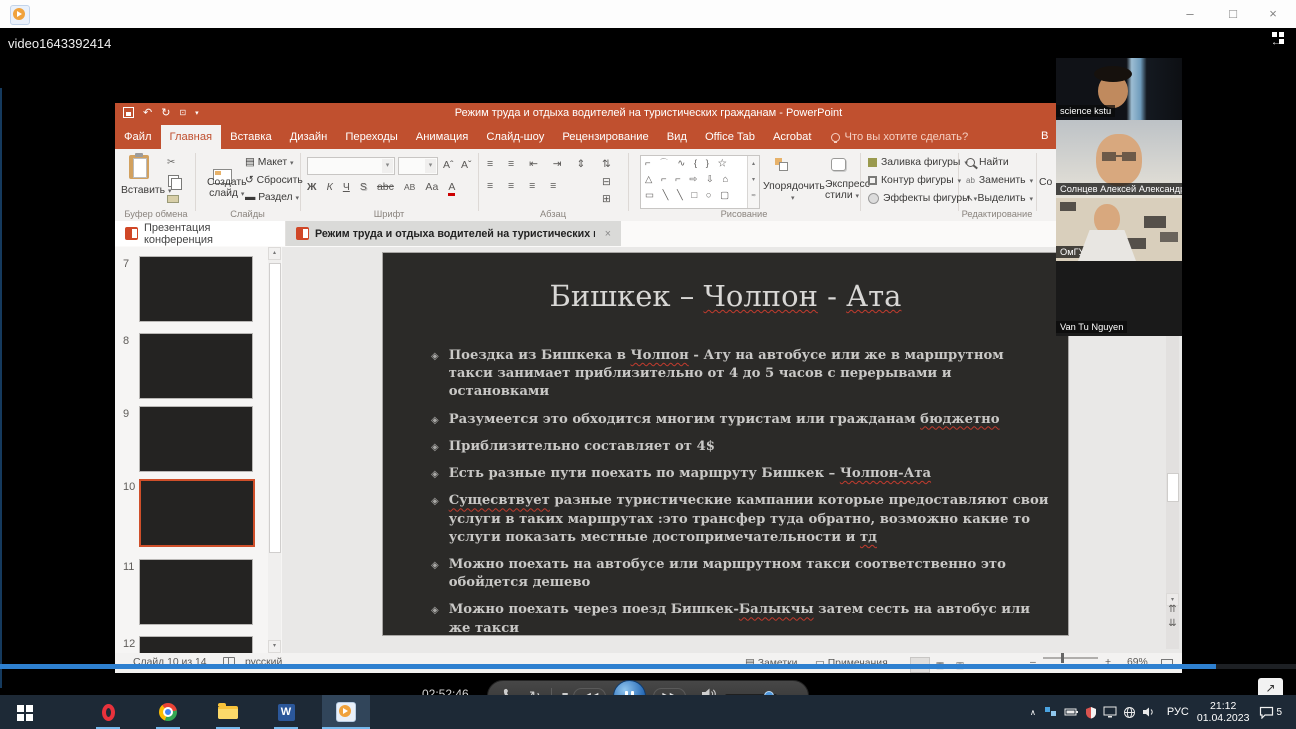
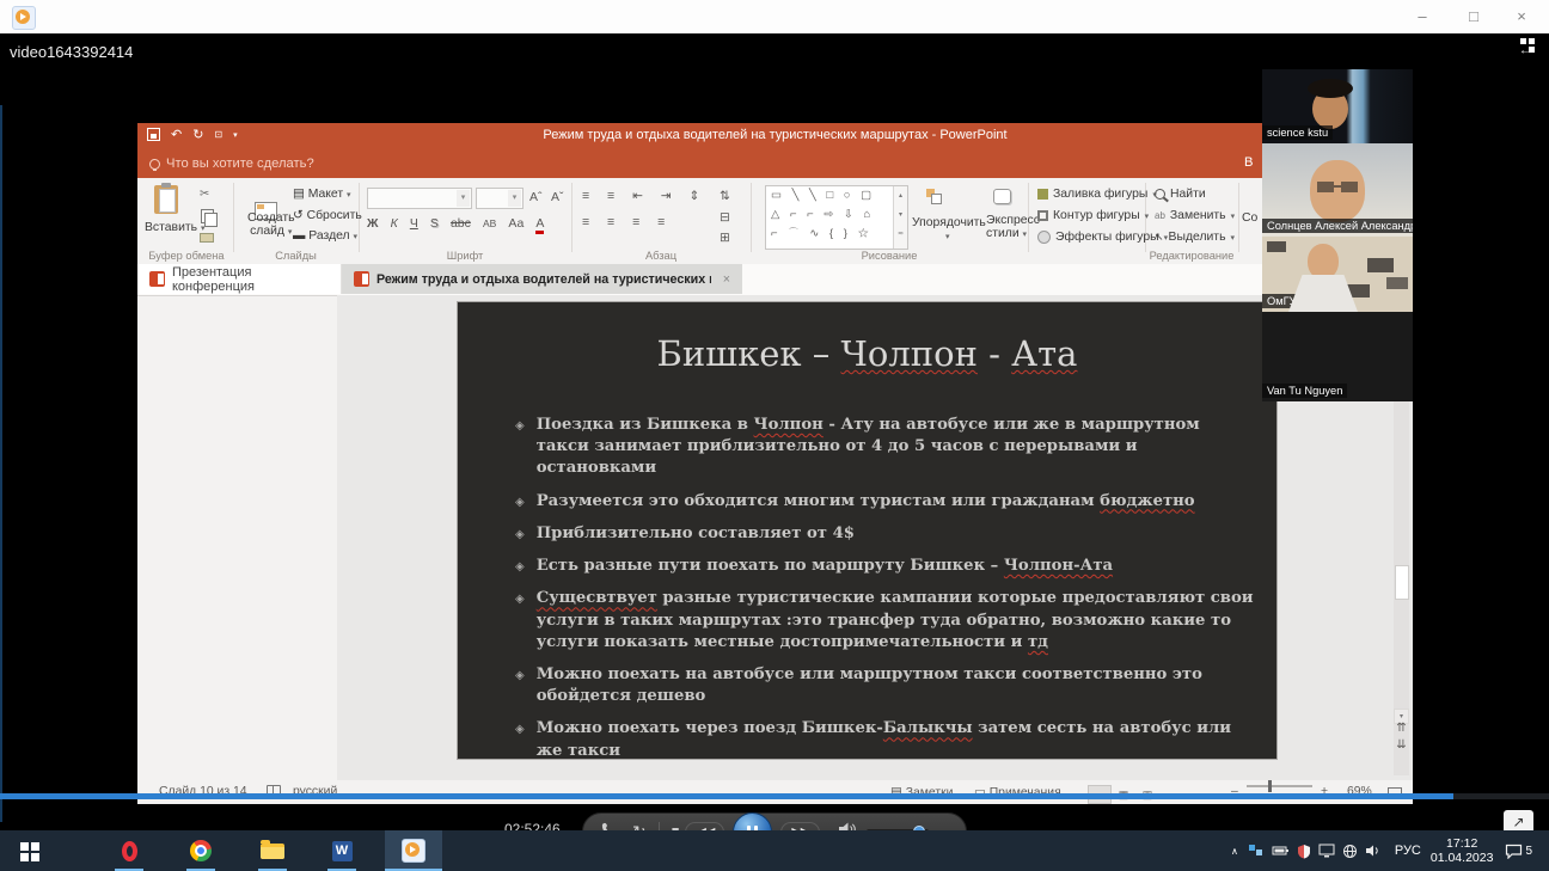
  –
  □
  ×
  video1643392414
  ←
  ↶
  ↻
  ⊡
- Режим труда и отдыха водителей на туристических гражданам - PowerPoint
+ Режим труда и отдыха водителей на туристических маршрутах - PowerPoint
- Файл
- Главная
- Вставка
- Дизайн
- Переходы
- Анимация
- Слайд-шоу
- Рецензирование
- Вид
- Office Tab
- Acrobat
  Что вы хотите сделать?
  В
  Вставить
  ✂
  Буфер обмена
  Создать
  слайд
  ▤ Макет
  ↺ Сбросить
  ▬ Раздел
  Слайды
  Аˆ
  Аˇ
  Ж К Ч S abc АВ Аа А
  Шрифт
  ≡ ≡ ⇤ ⇥ ⇕
  ≡ ≡ ≡ ≡
  ⇅
  ⊟
  ⊞
  Абзац
- ⌐ ⌒ ∿ { } ☆
+ ▭ ╲ ╲ □ ○ ▢
  △ ⌐ ⌐ ⇨ ⇩ ⌂
- ▭ ╲ ╲ □ ○ ▢
+ ⌐ ⌒ ∿ { } ☆
  Упорядочить
  Экспресс-
  стили
  Рисование
  Заливка фигуры
  Контур фигуры
  Эффекты фигуры
  Найти
  ab
  Заменить
  ↖
  Выделить
  Редактирование
  Со
  Презентация конференция
  Режим труда и отдыха водителей на туристических
  ×
- 7
- 8
- 9
- 10
- 11
- 12
  Бишкек – Чолпон - Ата
  ◈
  Поездка из Бишкека в Чолпон - Ату на автобусе или же в маршрутном такси занимает приблизительно от 4 до 5 часов с перерывами и остановками
  ◈
  Разумеется это обходится многим туристам или гражданам бюджетно
  ◈
  Приблизительно составляет от 4$
  ◈
  Есть разные пути поехать по маршруту Бишкек – Чолпон-Ата
  ◈
  Сущесвтвует разные туристические кампании которые предоставляют свои услуги в таких маршрутах :это трансфер туда обратно, возможно какие то услуги показать местные достопримечательности и тд
  ◈
  Можно поехать на автобусе или маршрутном такси соответственно это обойдется дешево
  ◈
  Можно поехать через поезд Бишкек-Балыкчы затем сесть на автобус или же такси
  ⇈
  ⇊
  Слайд 10 из 14
  русский
  –
  +
  69%
  science kstu
  Солнцев Алексей Александ
  Van Tu Nguyen
  02:52:46
  ↗
  W
  ∧
  РУС
- 21:12
+ 17:12
  01.04.2023
  5
